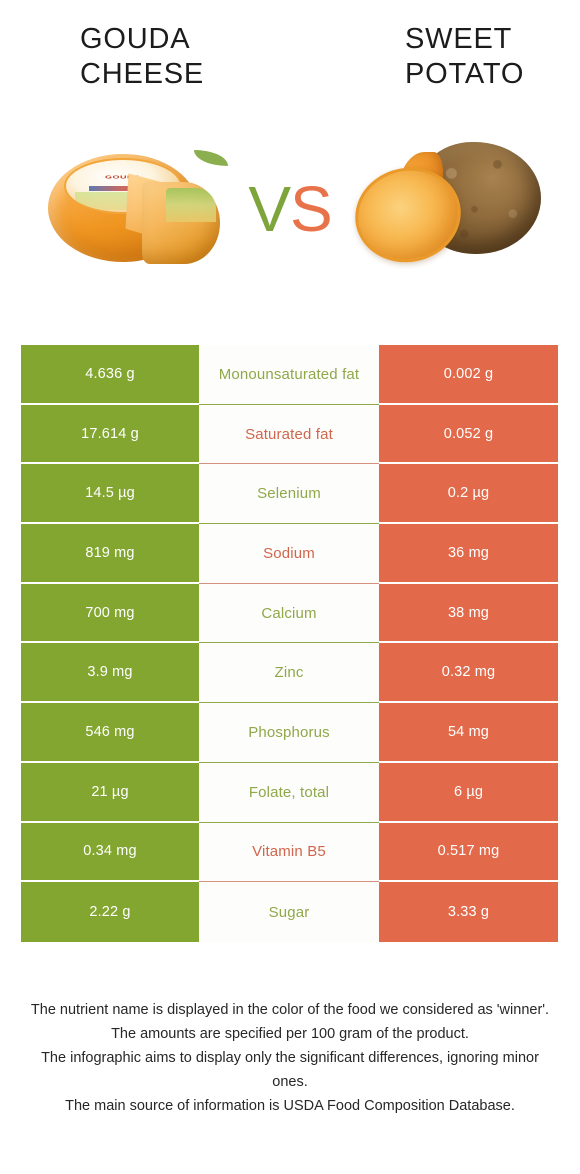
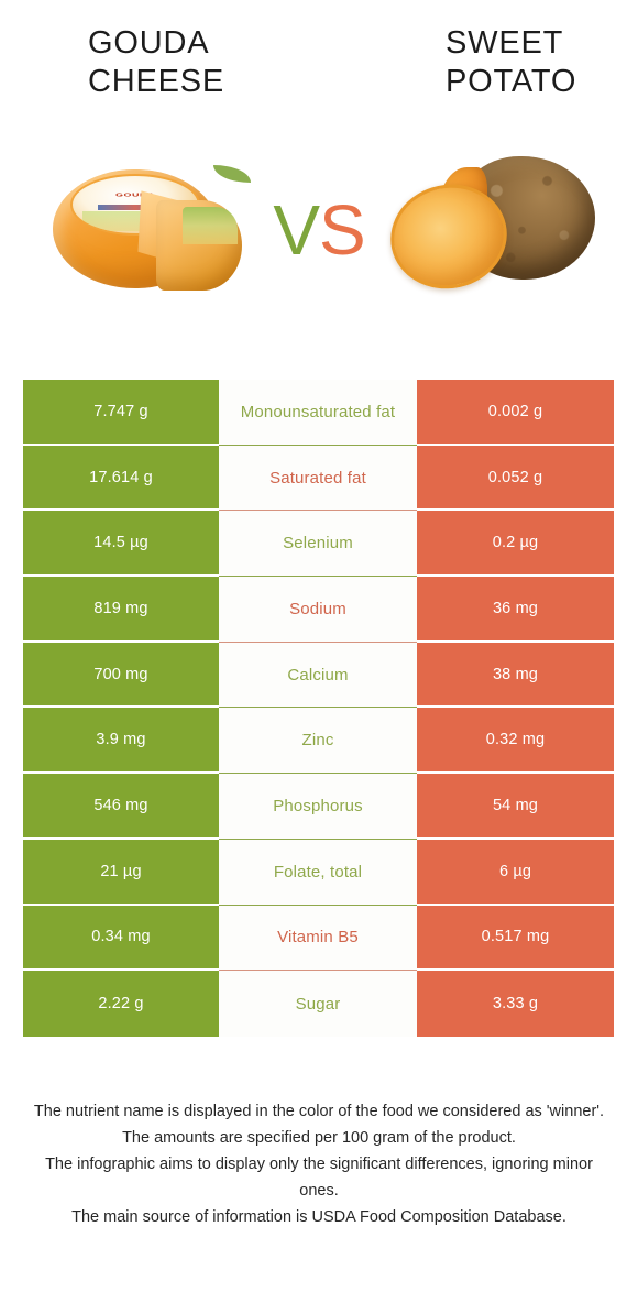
  GOUDA CHEESE
  SWEET POTATO
  VS
- 4.636 g
+ 7.747 g
  Monounsaturated fat
  0.002 g
  17.614 g
  Saturated fat
  0.052 g
  14.5 µg
  Selenium
  0.2 µg
  819 mg
  Sodium
  36 mg
  700 mg
  Calcium
  38 mg
  3.9 mg
  Zinc
  0.32 mg
  546 mg
  Phosphorus
  54 mg
  21 µg
  Folate, total
  6 µg
  0.34 mg
  Vitamin B5
  0.517 mg
  2.22 g
  Sugar
  3.33 g
  The nutrient name is displayed in the color of the food we considered as 'winner'.
  The amounts are specified per 100 gram of the product.
  The infographic aims to display only the significant differences, ignoring minor ones.
  The main source of information is USDA Food Composition Database.
